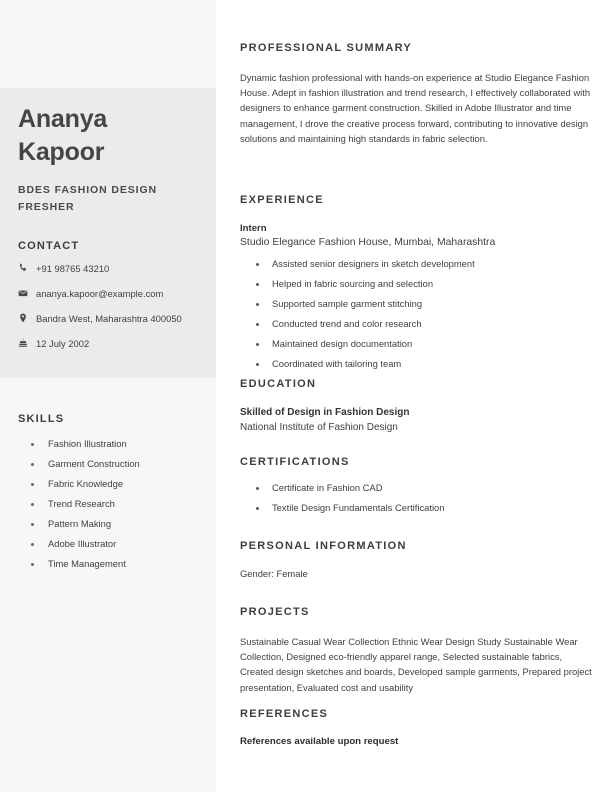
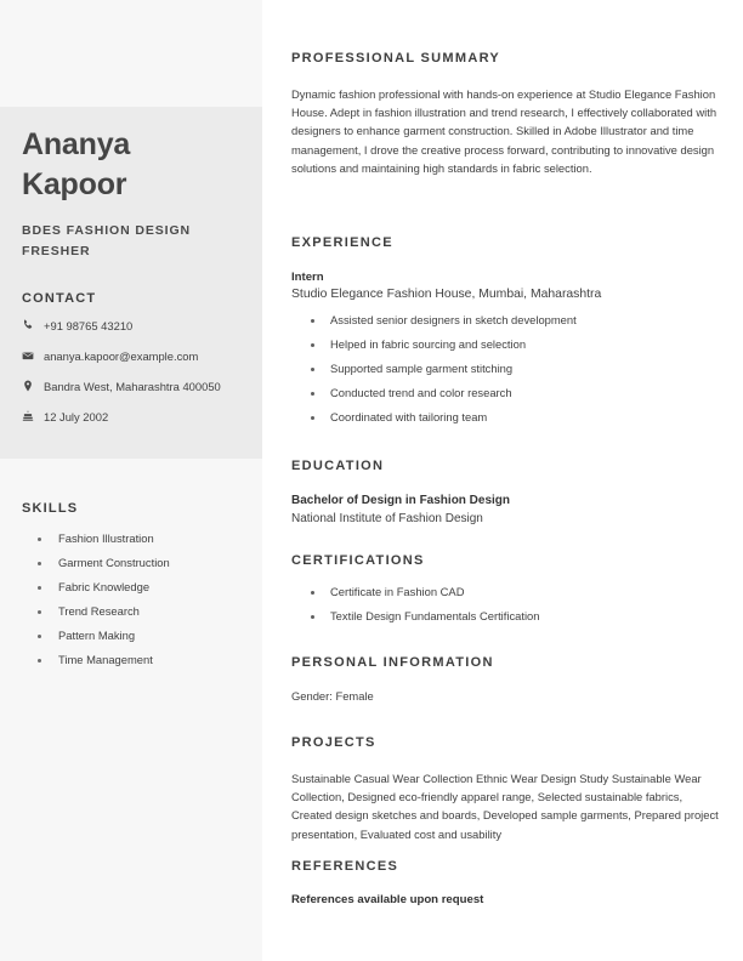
  Ananya
  Kapoor
  BDES FASHION DESIGN FRESHER
  CONTACT
  +91 98765 43210
  ananya.kapoor@example.com
  Bandra West, Maharashtra 400050
  12 July 2002
  SKILLS
  Fashion Illustration
  Garment Construction
  Fabric Knowledge
  Trend Research
  Pattern Making
- Adobe Illustrator
  Time Management
  PROFESSIONAL SUMMARY
  Dynamic fashion professional with hands-on experience at Studio Elegance Fashion House. Adept in fashion illustration and trend research, I effectively collaborated with designers to enhance garment construction. Skilled in Adobe Illustrator and time management, I drove the creative process forward, contributing to innovative design solutions and maintaining high standards in fabric selection.
  EXPERIENCE
  Intern
  Studio Elegance Fashion House, Mumbai, Maharashtra
  Assisted senior designers in sketch development
  Helped in fabric sourcing and selection
  Supported sample garment stitching
  Conducted trend and color research
- Maintained design documentation
  Coordinated with tailoring team
  EDUCATION
- Skilled of Design in Fashion Design
+ Bachelor of Design in Fashion Design
  National Institute of Fashion Design
  CERTIFICATIONS
  Certificate in Fashion CAD
  Textile Design Fundamentals Certification
  PERSONAL INFORMATION
  Gender: Female
  PROJECTS
  Sustainable Casual Wear Collection Ethnic Wear Design Study Sustainable Wear Collection, Designed eco-friendly apparel range, Selected sustainable fabrics, Created design sketches and boards, Developed sample garments, Prepared project presentation, Evaluated cost and usability
  REFERENCES
  References available upon request
